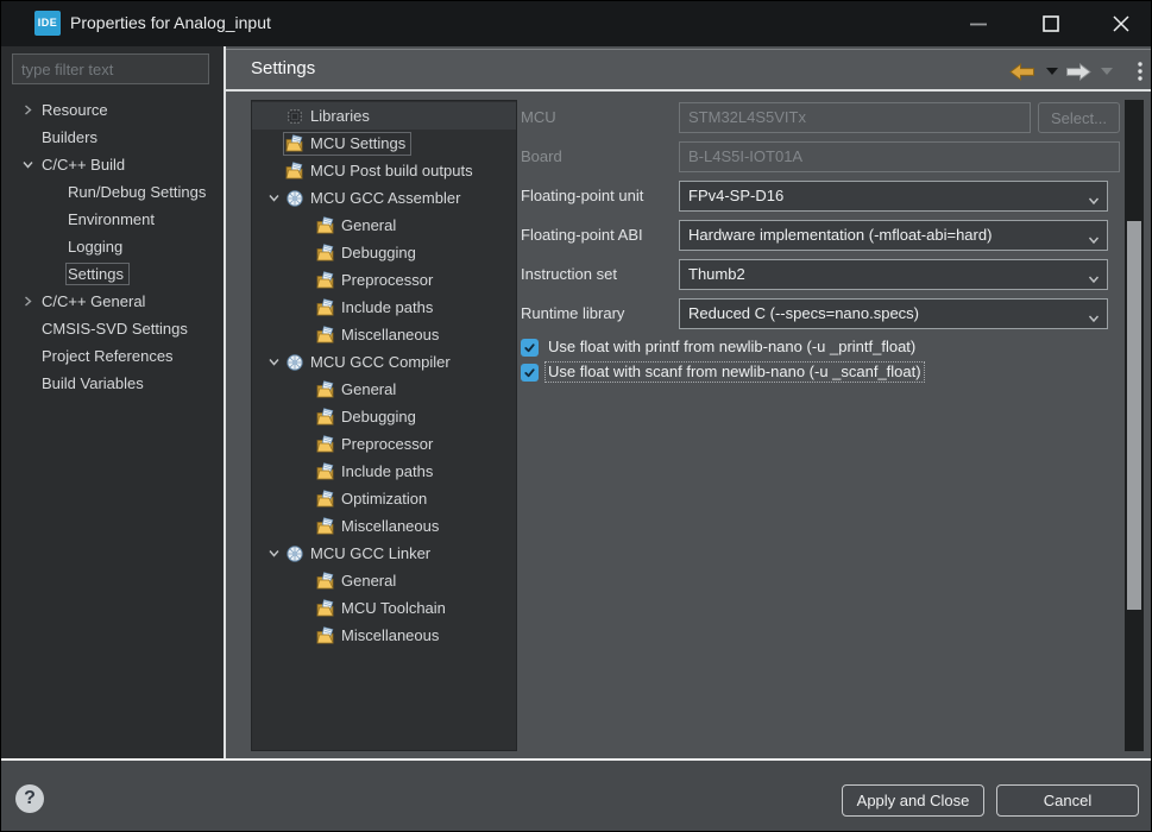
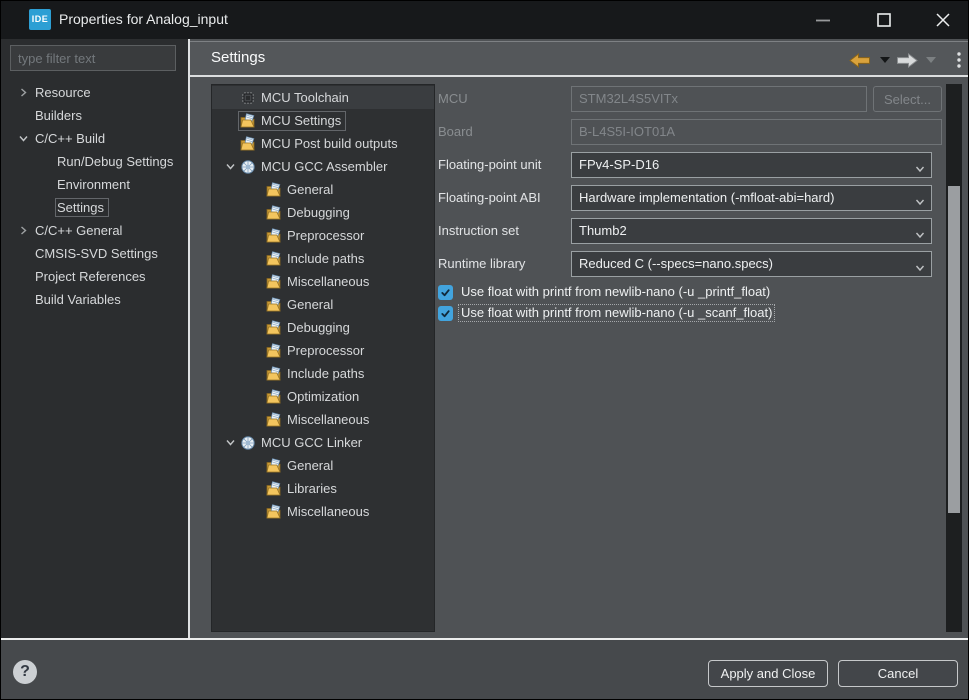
  IDE
  Properties for Analog_input
  type filter text
  Resource
  Builders
  C/C++ Build
  Run/Debug Settings
  Environment
- Logging
  Settings
  C/C++ General
  CMSIS-SVD Settings
  Project References
  Build Variables
  Settings
- Libraries
+ MCU Toolchain
  MCU Settings
  MCU Post build outputs
  MCU GCC Assembler
  General
  Debugging
  Preprocessor
  Include paths
  Miscellaneous
- MCU GCC Compiler
  General
  Debugging
  Preprocessor
  Include paths
  Optimization
  Miscellaneous
  MCU GCC Linker
  General
- MCU Toolchain
+ Libraries
  Miscellaneous
  MCU
  STM32L4S5VITx
  Select...
  Board
  B-L4S5I-IOT01A
  Floating-point unit
  FPv4-SP-D16
  Floating-point ABI
  Hardware implementation (-mfloat-abi=hard)
  Instruction set
  Thumb2
  Runtime library
  Reduced C (--specs=nano.specs)
  Use float with printf from newlib-nano (-u _printf_float)
- Use float with scanf from newlib-nano (-u _scanf_float)
+ Use float with printf from newlib-nano (-u _scanf_float)
  ?
  Apply and Close
  Cancel
